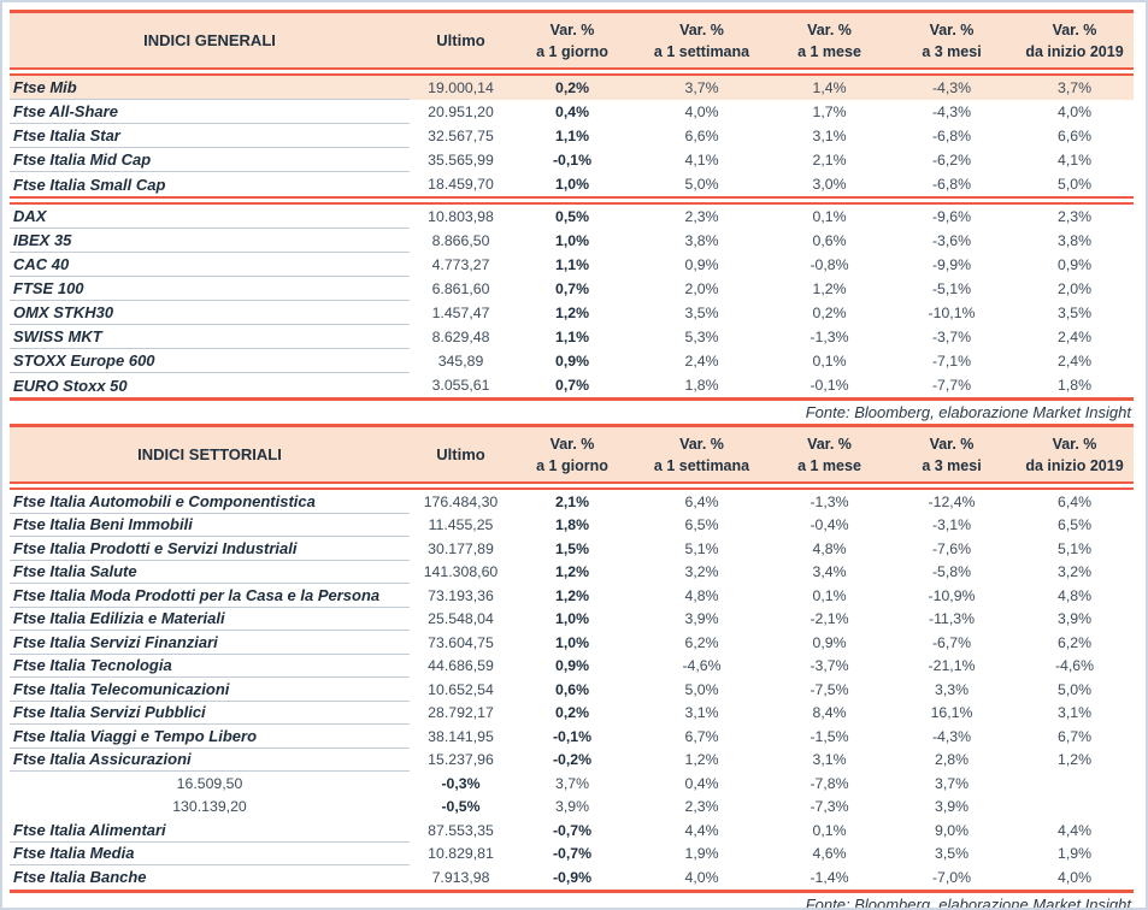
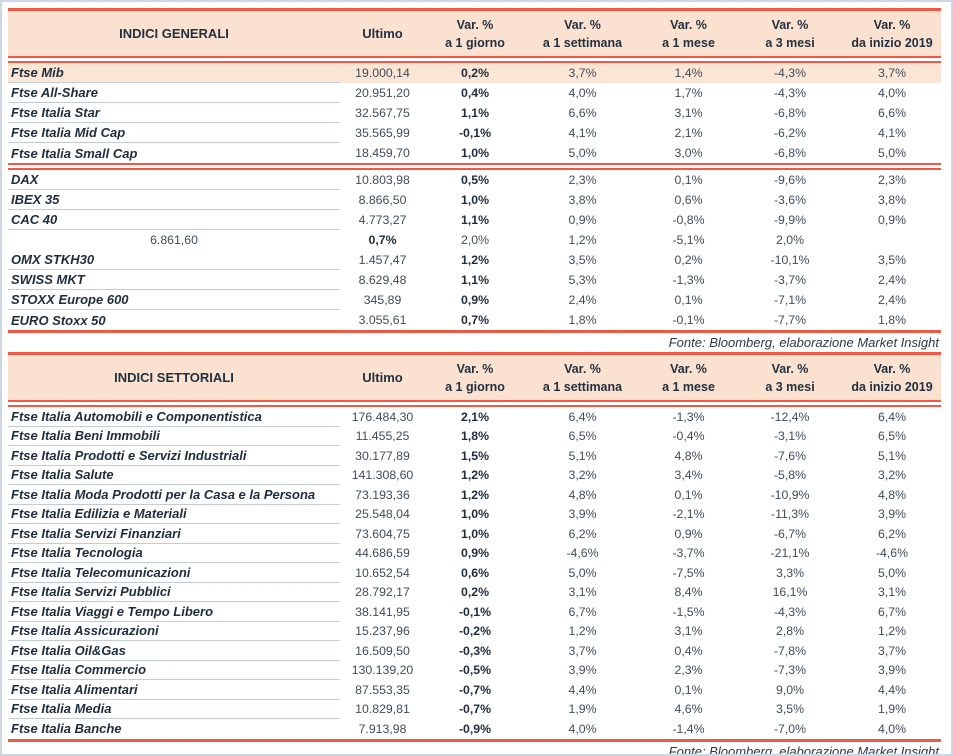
  INDICI GENERALI
  Ultimo
  Var. %
  a 1 giorno
  Var. %
  a 1 settimana
  Var. %
  a 1 mese
  Var. %
  a 3 mesi
  Var. %
  da inizio 2019
  Ftse Mib
  19.000,14
  0,2%
  3,7%
  1,4%
  -4,3%
  3,7%
  Ftse All-Share
  20.951,20
  0,4%
  4,0%
  1,7%
  -4,3%
  4,0%
  Ftse Italia Star
  32.567,75
  1,1%
  6,6%
  3,1%
  -6,8%
  6,6%
  Ftse Italia Mid Cap
  35.565,99
  -0,1%
  4,1%
  2,1%
  -6,2%
  4,1%
  Ftse Italia Small Cap
  18.459,70
  1,0%
  5,0%
  3,0%
  -6,8%
  5,0%
  DAX
  10.803,98
  0,5%
  2,3%
  0,1%
  -9,6%
  2,3%
  IBEX 35
  8.866,50
  1,0%
  3,8%
  0,6%
  -3,6%
  3,8%
  CAC 40
  4.773,27
  1,1%
  0,9%
  -0,8%
  -9,9%
  0,9%
- FTSE 100
  6.861,60
  0,7%
  2,0%
  1,2%
  -5,1%
  2,0%
  OMX STKH30
  1.457,47
  1,2%
  3,5%
  0,2%
  -10,1%
  3,5%
  SWISS MKT
  8.629,48
  1,1%
  5,3%
  -1,3%
  -3,7%
  2,4%
  STOXX Europe 600
  345,89
  0,9%
  2,4%
  0,1%
  -7,1%
  2,4%
  EURO Stoxx 50
  3.055,61
  0,7%
  1,8%
  -0,1%
  -7,7%
  1,8%
  Fonte: Bloomberg, elaborazione Market Insight
  INDICI SETTORIALI
  Ultimo
  Var. %
  a 1 giorno
  Var. %
  a 1 settimana
  Var. %
  a 1 mese
  Var. %
  a 3 mesi
  Var. %
  da inizio 2019
  Ftse Italia Automobili e Componentistica
  176.484,30
  2,1%
  6,4%
  -1,3%
  -12,4%
  6,4%
  Ftse Italia Beni Immobili
  11.455,25
  1,8%
  6,5%
  -0,4%
  -3,1%
  6,5%
  Ftse Italia Prodotti e Servizi Industriali
  30.177,89
  1,5%
  5,1%
  4,8%
  -7,6%
  5,1%
  Ftse Italia Salute
  141.308,60
  1,2%
  3,2%
  3,4%
  -5,8%
  3,2%
  Ftse Italia Moda Prodotti per la Casa e la Persona
  73.193,36
  1,2%
  4,8%
  0,1%
  -10,9%
  4,8%
  Ftse Italia Edilizia e Materiali
  25.548,04
  1,0%
  3,9%
  -2,1%
  -11,3%
  3,9%
  Ftse Italia Servizi Finanziari
  73.604,75
  1,0%
  6,2%
  0,9%
  -6,7%
  6,2%
  Ftse Italia Tecnologia
  44.686,59
  0,9%
  -4,6%
  -3,7%
  -21,1%
  -4,6%
  Ftse Italia Telecomunicazioni
  10.652,54
  0,6%
  5,0%
  -7,5%
  3,3%
  5,0%
  Ftse Italia Servizi Pubblici
  28.792,17
  0,2%
  3,1%
  8,4%
  16,1%
  3,1%
  Ftse Italia Viaggi e Tempo Libero
  38.141,95
  -0,1%
  6,7%
  -1,5%
  -4,3%
  6,7%
  Ftse Italia Assicurazioni
  15.237,96
  -0,2%
  1,2%
  3,1%
  2,8%
  1,2%
+ Ftse Italia Oil&Gas
  16.509,50
  -0,3%
  3,7%
  0,4%
  -7,8%
  3,7%
+ Ftse Italia Commercio
  130.139,20
  -0,5%
  3,9%
  2,3%
  -7,3%
  3,9%
  Ftse Italia Alimentari
  87.553,35
  -0,7%
  4,4%
  0,1%
  9,0%
  4,4%
  Ftse Italia Media
  10.829,81
  -0,7%
  1,9%
  4,6%
  3,5%
  1,9%
  Ftse Italia Banche
  7.913,98
  -0,9%
  4,0%
  -1,4%
  -7,0%
  4,0%
  Fonte: Bloomberg, elaborazione Market Insight
